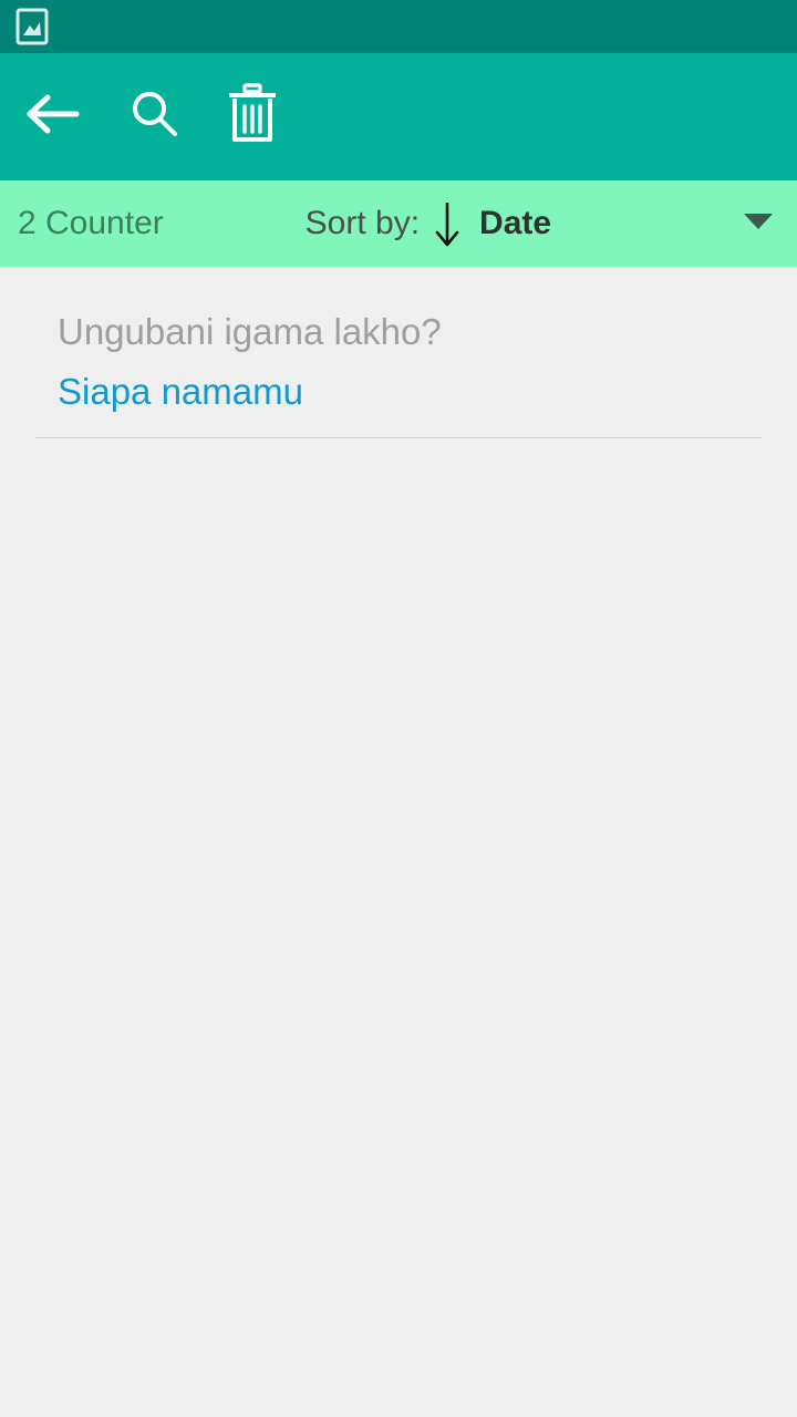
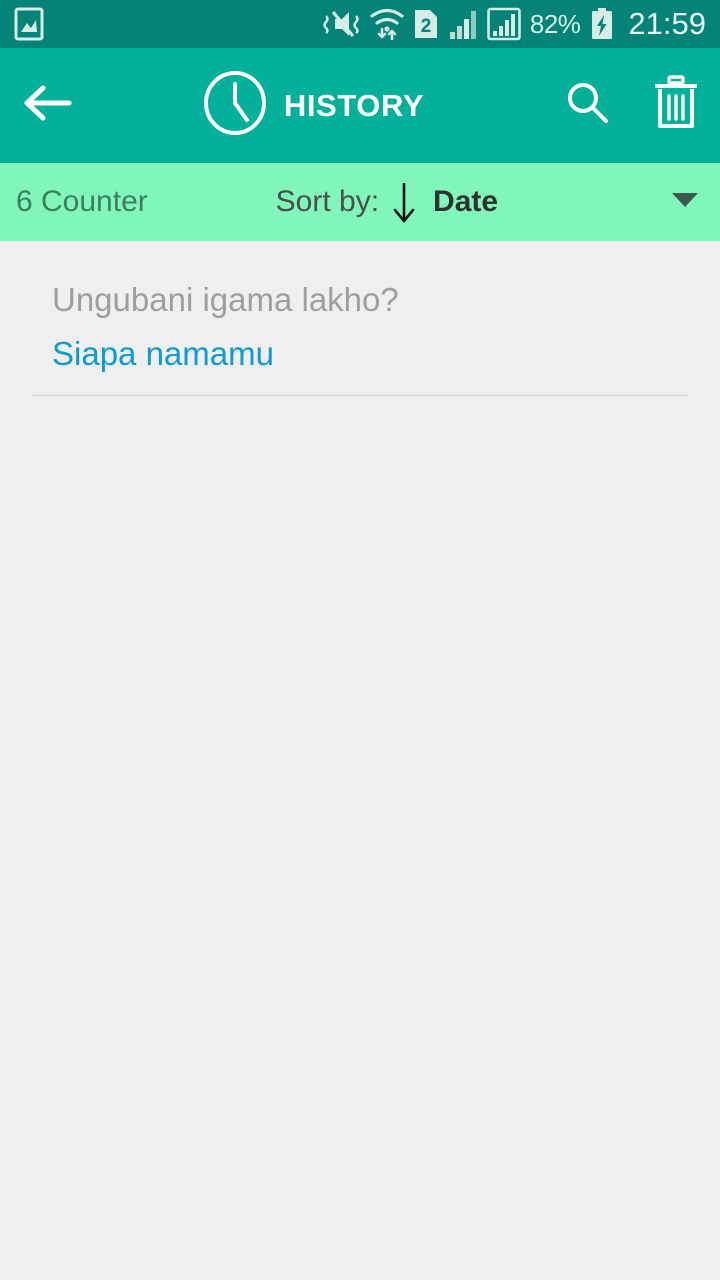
+ 2
+ 82%
+ 21:59
+ HISTORY
- 2 Counter
+ 6 Counter
  Sort by:
  Date
  Ungubani igama lakho?
  Siapa namamu
